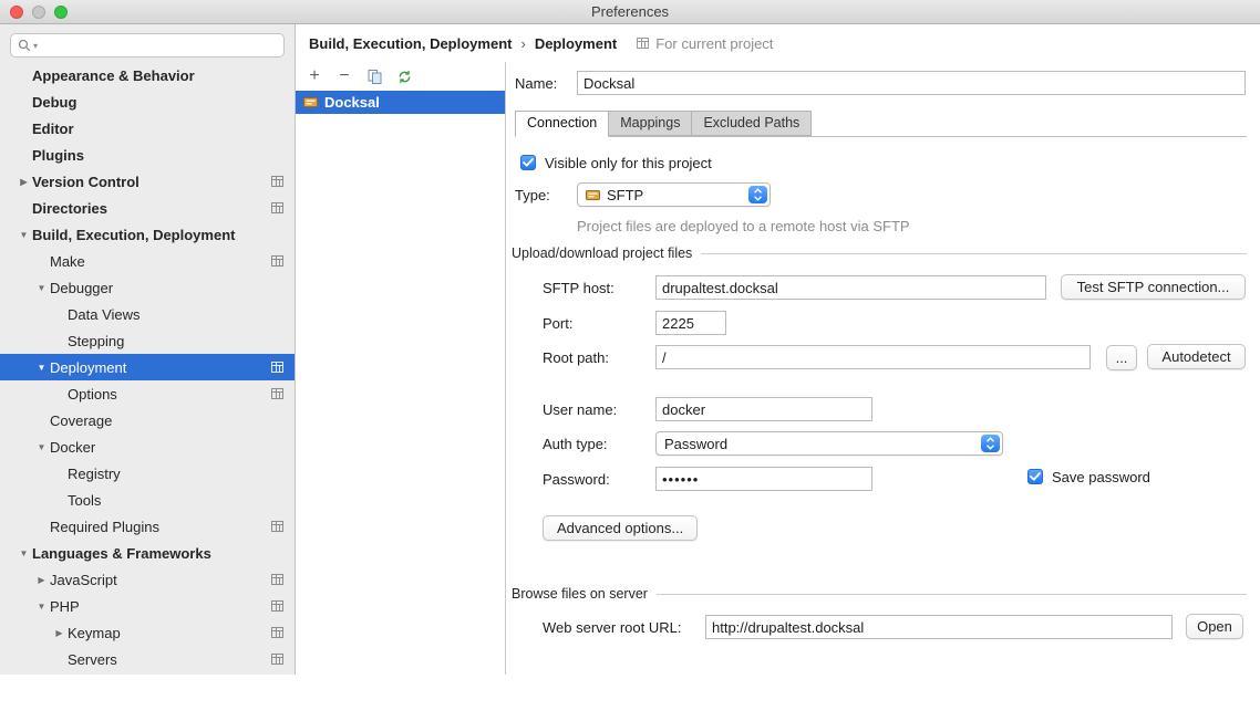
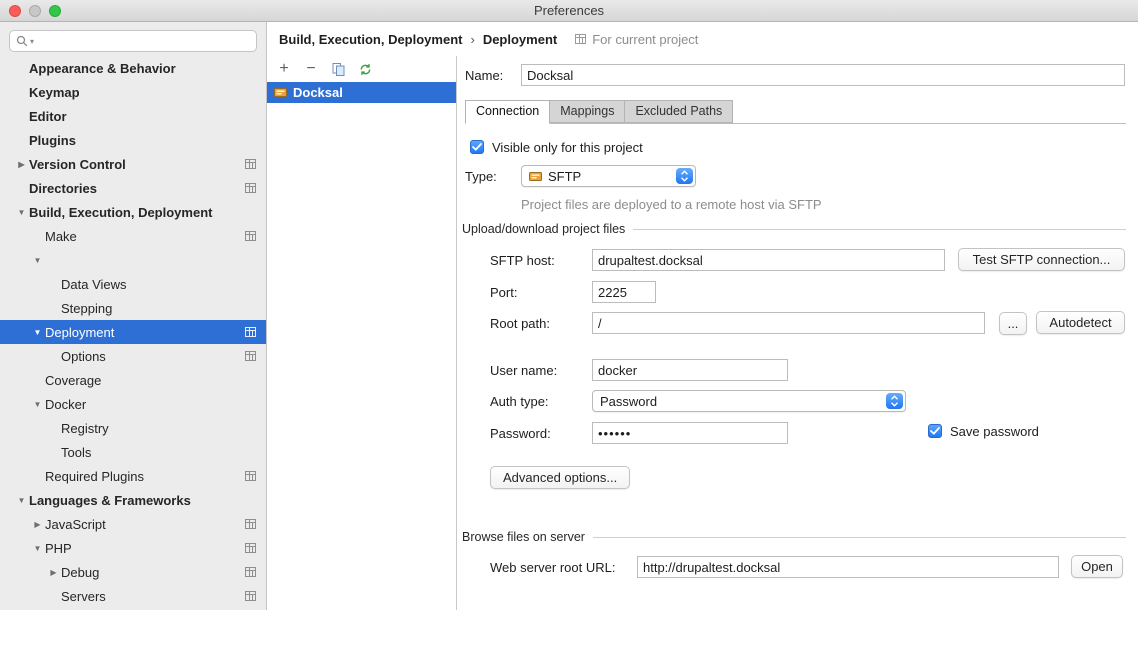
  Preferences
  ▾
  Appearance & Behavior
- Debug
+ Keymap
  Editor
  Plugins
  ▶
  Version Control
  Directories
  ▼
  Build, Execution, Deployment
  Make
  ▼
- Debugger
  Data Views
  Stepping
  ▼
  Deployment
  Options
  Coverage
  ▼
  Docker
  Registry
  Tools
  Required Plugins
  ▼
  Languages & Frameworks
  ▶
  JavaScript
  ▼
  PHP
  ▶
- Keymap
+ Debug
  Servers
  Build, Execution, Deployment
  ›
  Deployment
  For current project
  +
  −
  Docksal
  Name:
  Docksal
  Connection
  Mappings
  Excluded Paths
  Visible only for this project
  Type:
  SFTP
  Project files are deployed to a remote host via SFTP
  Upload/download project files
  SFTP host:
  drupaltest.docksal
  Test SFTP connection...
  Port:
  2225
  Root path:
  /
  ...
  Autodetect
  User name:
  docker
  Auth type:
  Password
  Password:
  ••••••
  Save password
  Advanced options...
  Browse files on server
  Web server root URL:
  http://drupaltest.docksal
  Open
